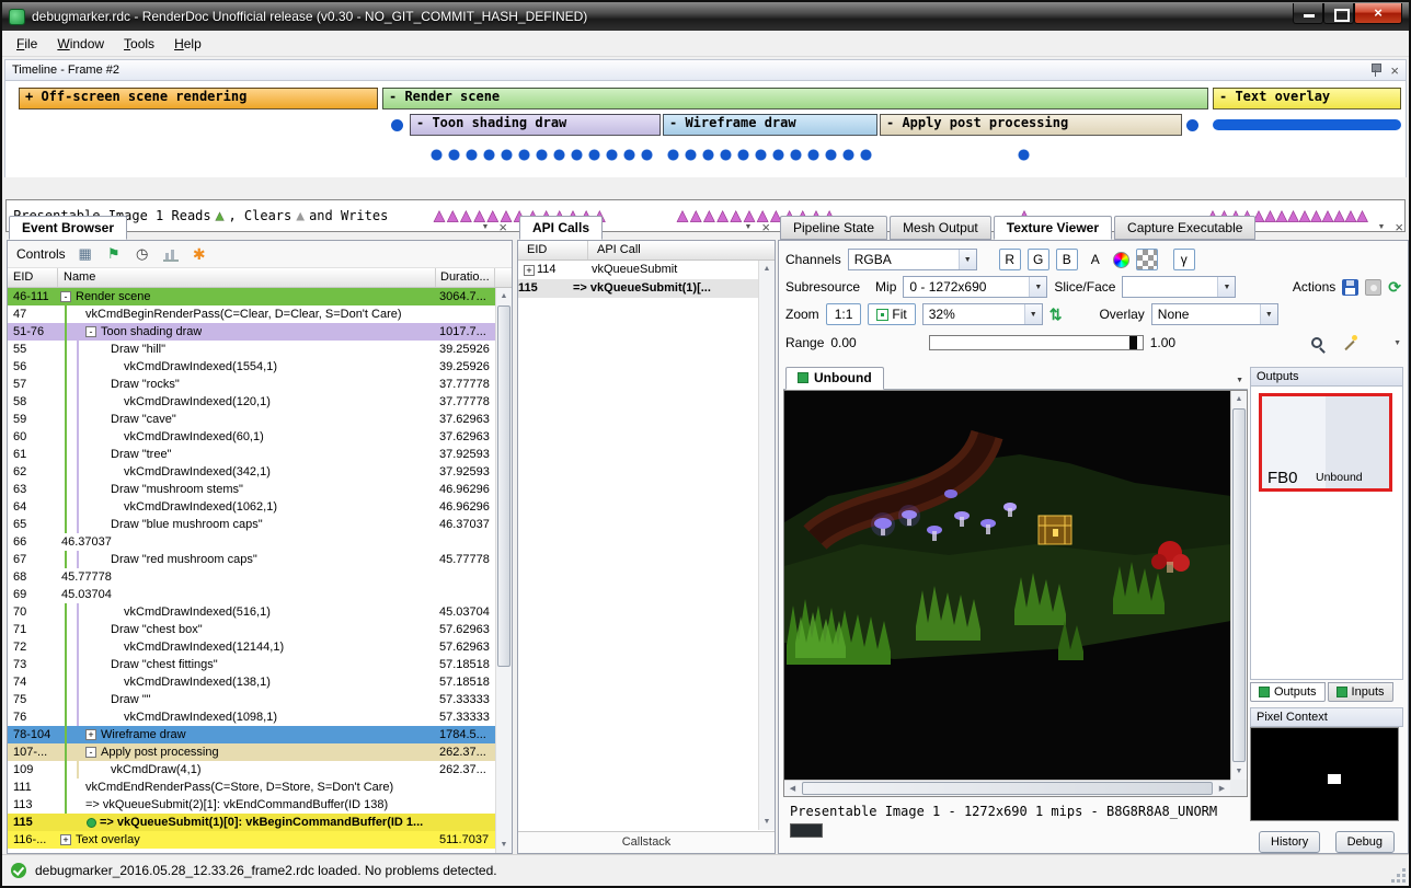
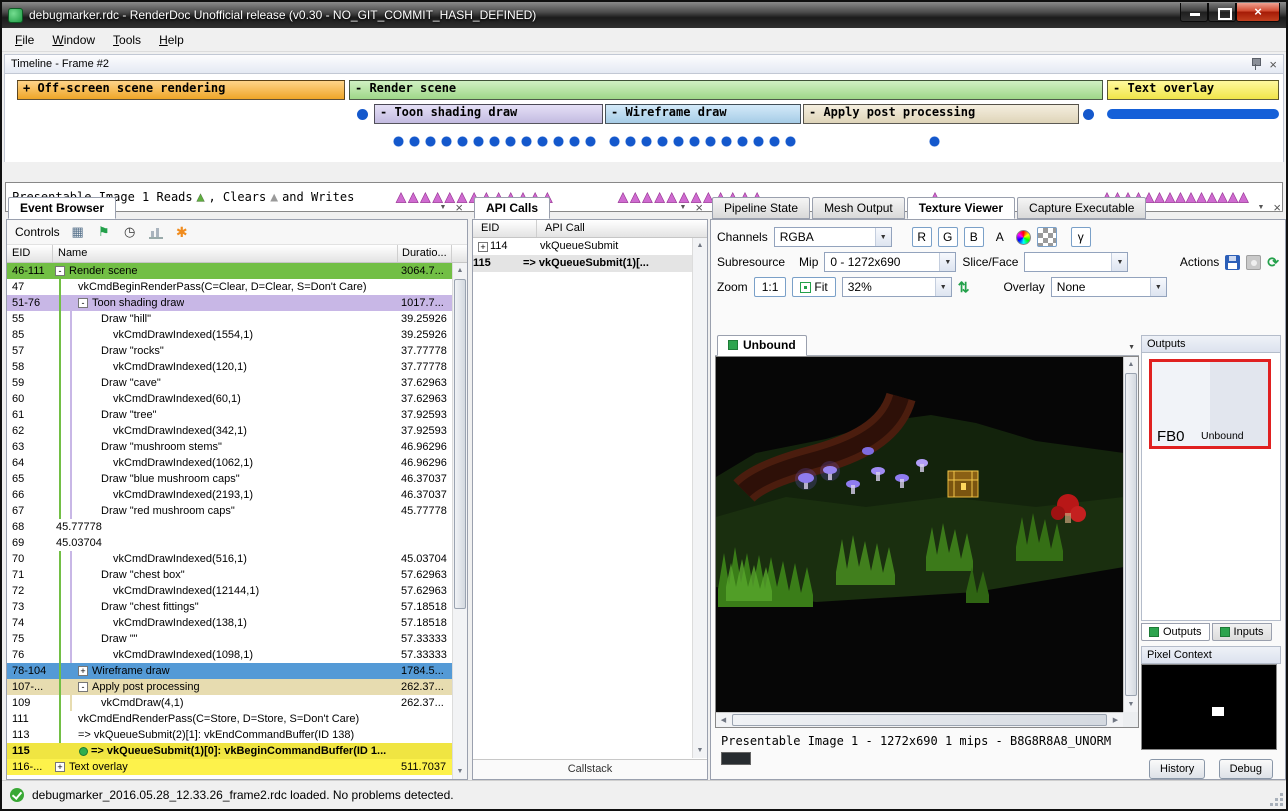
  debugmarker.rdc - RenderDoc Unofficial release (v0.30 - NO_GIT_COMMIT_HASH_DEFINED)
  ×
  File
  Window
  Tools
  Help
  Timeline - Frame #2
  ×
  + Off-screen scene rendering
  - Render scene
  - Text overlay
  - Toon shading draw
  - Wireframe draw
  - Apply post processing
  ▲
  , Clears
  ▲
  and Writes
  Event Browser
  ×
  Controls
  ▦
  ⚑
  ◷
  ✱
  EID
  Name
  Duratio...
  46-111
  -
  Render scene
  3064.7...
  47
  vkCmdBeginRenderPass(C=Clear, D=Clear, S=Don't Care)
  51-76
  -
  Toon shading draw
  1017.7...
  55
  Draw "hill"
  39.25926
- 56
+ 85
  vkCmdDrawIndexed(1554,1)
  39.25926
  57
  Draw "rocks"
  37.77778
  58
  vkCmdDrawIndexed(120,1)
  37.77778
  59
  Draw "cave"
  37.62963
  60
  vkCmdDrawIndexed(60,1)
  37.62963
  61
  Draw "tree"
  37.92593
  62
  vkCmdDrawIndexed(342,1)
  37.92593
  63
  Draw "mushroom stems"
  46.96296
  64
  vkCmdDrawIndexed(1062,1)
  46.96296
  65
  Draw "blue mushroom caps"
  46.37037
  66
+ vkCmdDrawIndexed(2193,1)
  46.37037
  67
  Draw "red mushroom caps"
  45.77778
  68
  45.77778
  69
  45.03704
  70
  vkCmdDrawIndexed(516,1)
  45.03704
  71
  Draw "chest box"
  57.62963
  72
  vkCmdDrawIndexed(12144,1)
  57.62963
  73
  Draw "chest fittings"
  57.18518
  74
  vkCmdDrawIndexed(138,1)
  57.18518
  75
  Draw ""
  57.33333
  76
  vkCmdDrawIndexed(1098,1)
  57.33333
  78-104
  +
  Wireframe draw
  1784.5...
  107-...
  -
  Apply post processing
  262.37...
  109
  vkCmdDraw(4,1)
  262.37...
  111
  vkCmdEndRenderPass(C=Store, D=Store, S=Don't Care)
  113
  => vkQueueSubmit(2)[1]: vkEndCommandBuffer(ID 138)
  115
  => vkQueueSubmit(1)[0]: vkBeginCommandBuffer(ID 1...
  116-...
  +
  Text overlay
  511.7037
  API Calls
  ×
  EID
  API Call
  +
  114
  vkQueueSubmit
  115
  => vkQueueSubmit(1)[...
  Callstack
  ×
  Pipeline State
  Mesh Output
  Texture Viewer
  Capture Executable
  Channels
  RGBA
  R
  G
  B
  A
  γ
  Subresource
  Mip
  0 - 1272x690
  Slice/Face
  Actions
  ⟳
  Zoom
  1:1
  Fit
  32%
  ⇅
  Overlay
  None
- Range
- 0.00
- 1.00
  Unbound
  Presentable Image 1 - 1272x690 1 mips - B8G8R8A8_UNORM
  Outputs
  FB0
  Unbound
  Outputs
  Inputs
  Pixel Context
  History
  Debug
  debugmarker_2016.05.28_12.33.26_frame2.rdc loaded. No problems detected.
